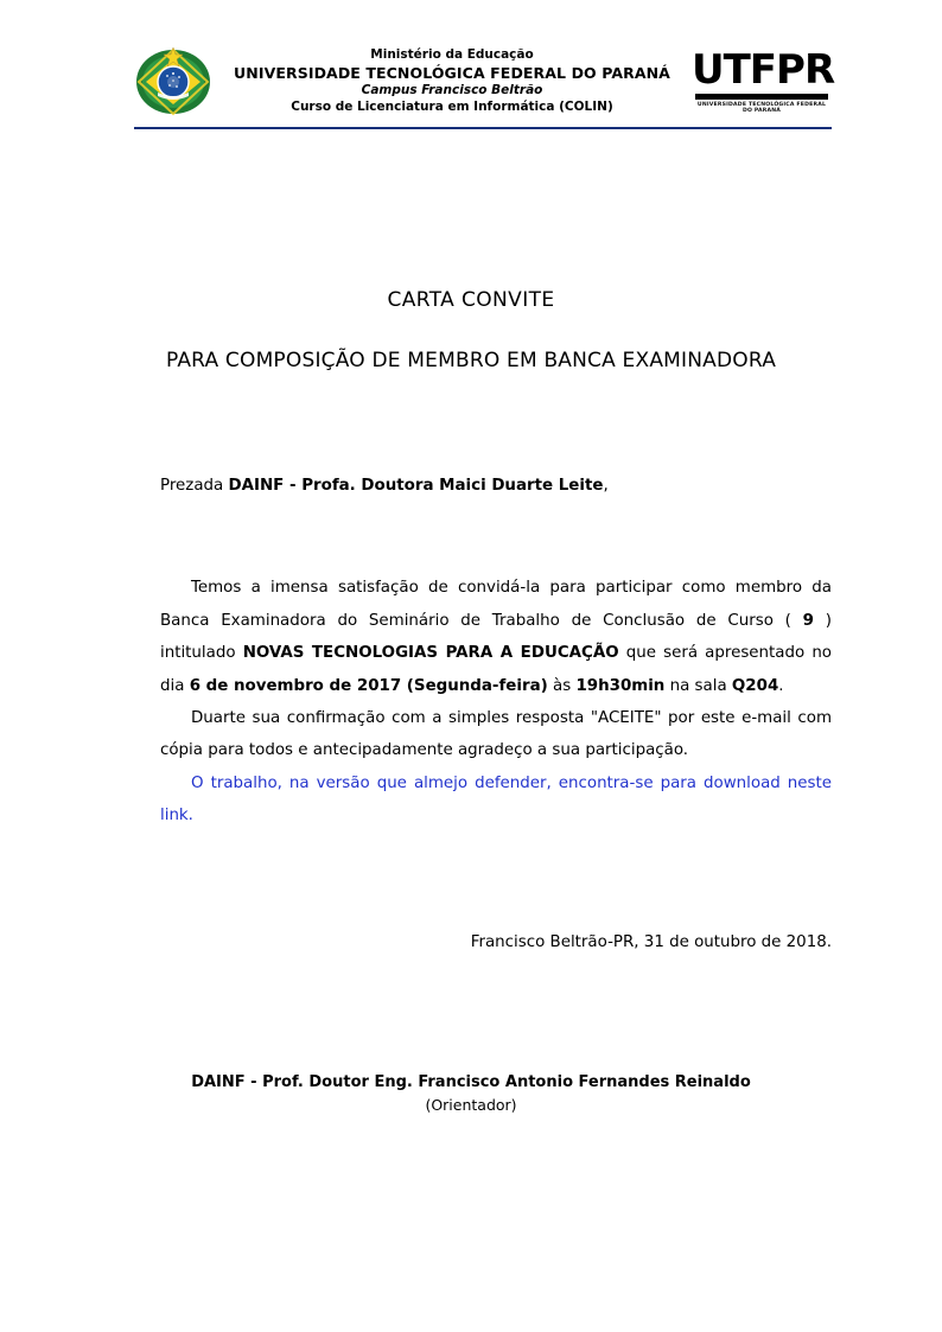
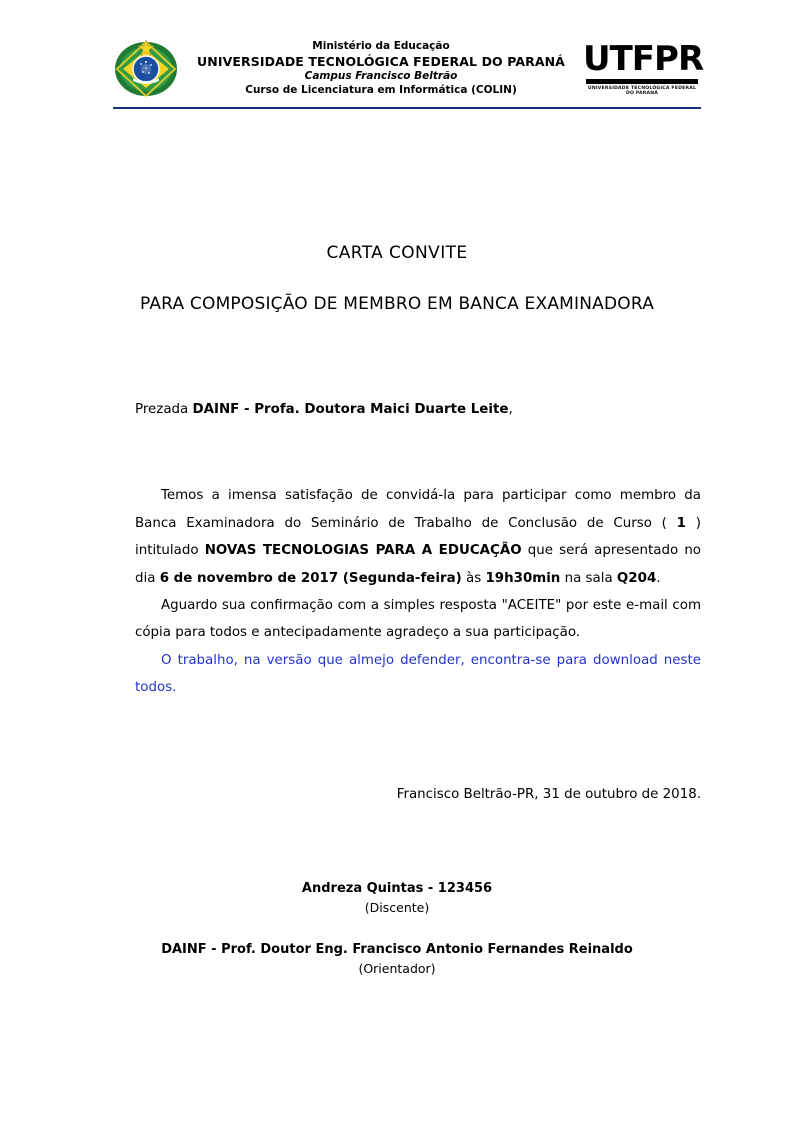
  Ministério da Educação
  UNIVERSIDADE TECNOLÓGICA FEDERAL DO PARANÁ
  Campus Francisco Beltrão
  Curso de Licenciatura em Informática (COLIN)
  UTFPR
  CARTA CONVITE
  PARA COMPOSIÇÃO DE MEMBRO EM BANCA EXAMINADORA
  Prezada DAINF - Profa. Doutora Maici Duarte Leite,
- Temos a imensa satisfação de convidá-la para participar como membro da Banca Examinadora do Seminário de Trabalho de Conclusão de Curso ( 9 ) intitulado NOVAS TECNOLOGIAS PARA A EDUCAÇÃO que será apresentado no dia 6 de novembro de 2017 (Segunda-feira) às 19h30min na sala Q204.
+ Temos a imensa satisfação de convidá-la para participar como membro da Banca Examinadora do Seminário de Trabalho de Conclusão de Curso ( 1 ) intitulado NOVAS TECNOLOGIAS PARA A EDUCAÇÃO que será apresentado no dia 6 de novembro de 2017 (Segunda-feira) às 19h30min na sala Q204.
- Duarte sua confirmação com a simples resposta "ACEITE" por este e-mail com cópia para todos e antecipadamente agradeço a sua participação.
+ Aguardo sua confirmação com a simples resposta "ACEITE" por este e-mail com cópia para todos e antecipadamente agradeço a sua participação.
- O trabalho, na versão que almejo defender, encontra-se para download neste link.
+ O trabalho, na versão que almejo defender, encontra-se para download neste todos.
  Francisco Beltrão-PR, 31 de outubro de 2018.
+ Andreza Quintas - 123456
+ (Discente)
  DAINF - Prof. Doutor Eng. Francisco Antonio Fernandes Reinaldo
  (Orientador)
